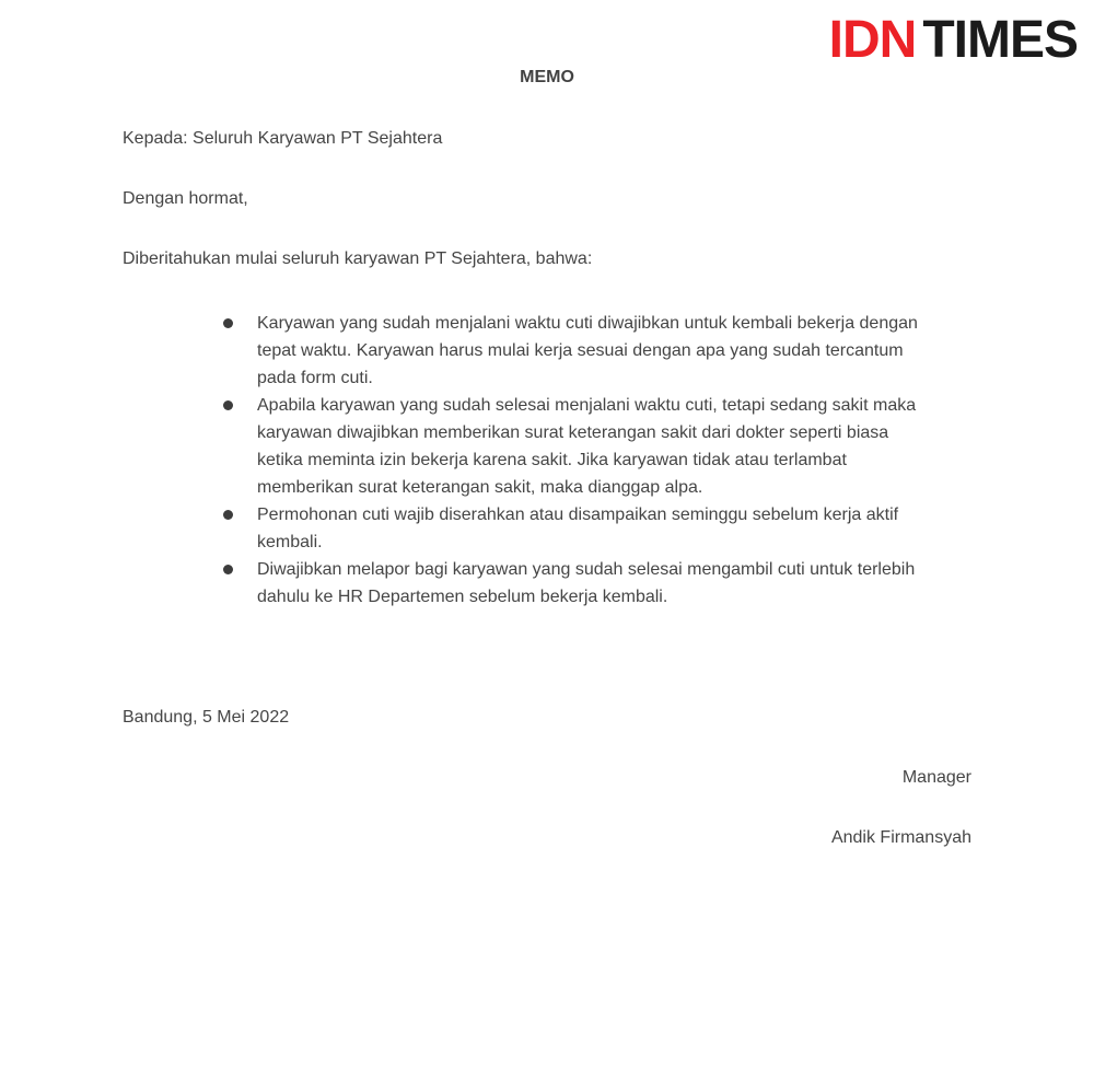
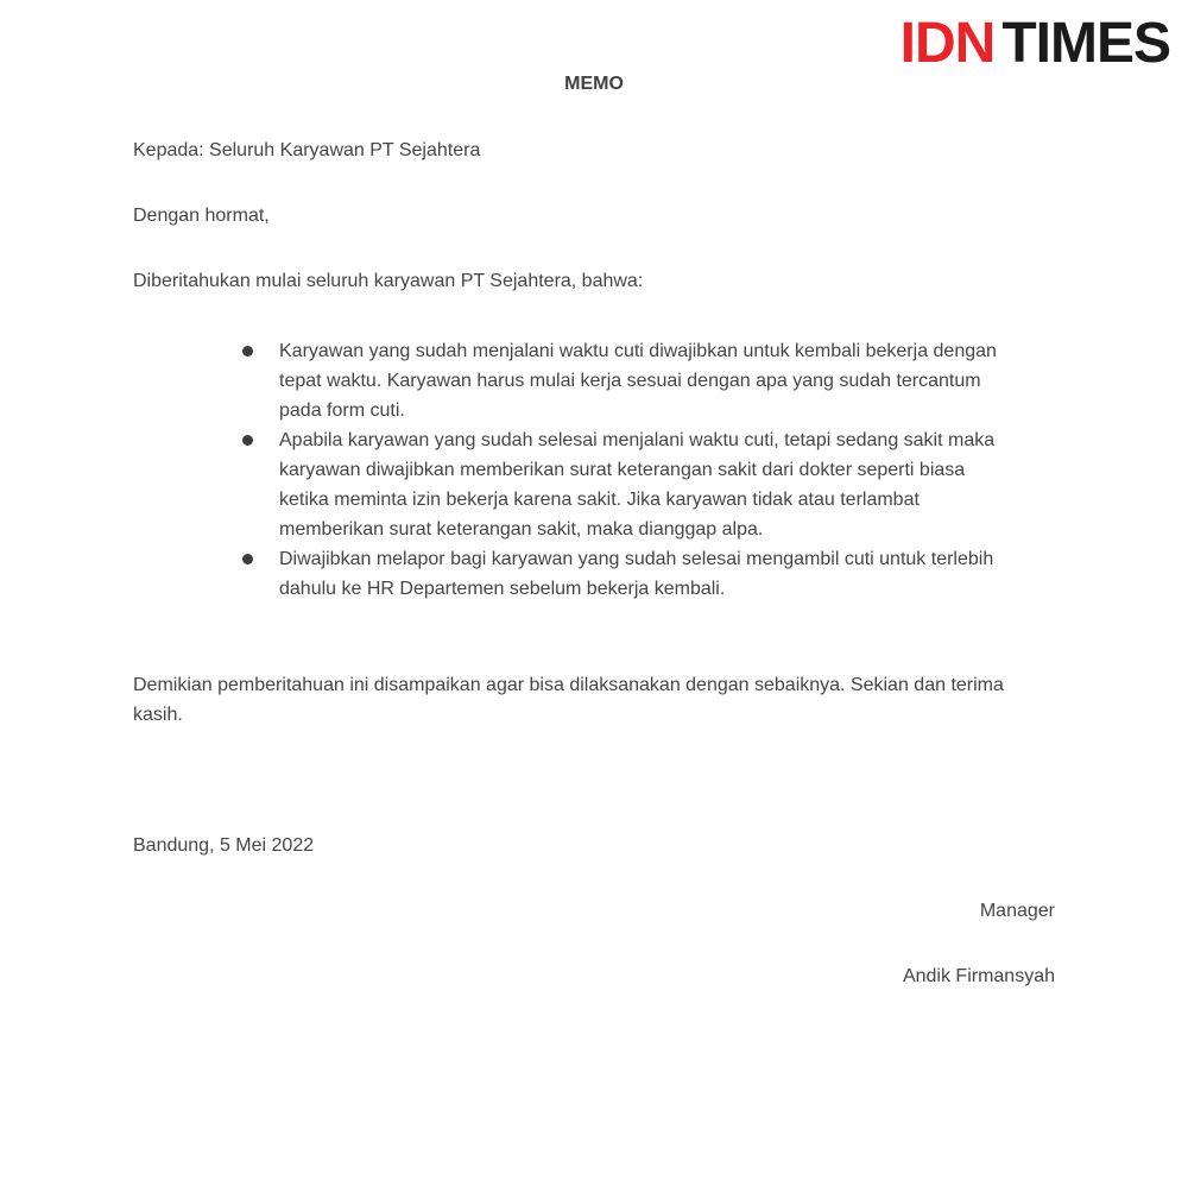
  IDNTIMES
  MEMO
  Kepada: Seluruh Karyawan PT Sejahtera
  Dengan hormat,
  Diberitahukan mulai seluruh karyawan PT Sejahtera, bahwa:
  Karyawan yang sudah menjalani waktu cuti diwajibkan untuk kembali bekerja dengan tepat waktu. Karyawan harus mulai kerja sesuai dengan apa yang sudah tercantum pada form cuti.
  Apabila karyawan yang sudah selesai menjalani waktu cuti, tetapi sedang sakit maka karyawan diwajibkan memberikan surat keterangan sakit dari dokter seperti biasa ketika meminta izin bekerja karena sakit. Jika karyawan tidak atau terlambat memberikan surat keterangan sakit, maka dianggap alpa.
- Permohonan cuti wajib diserahkan atau disampaikan seminggu sebelum kerja aktif kembali.
  Diwajibkan melapor bagi karyawan yang sudah selesai mengambil cuti untuk terlebih dahulu ke HR Departemen sebelum bekerja kembali.
+ Demikian pemberitahuan ini disampaikan agar bisa dilaksanakan dengan sebaiknya. Sekian dan terima kasih.
  Bandung, 5 Mei 2022
  Manager
  Andik Firmansyah
